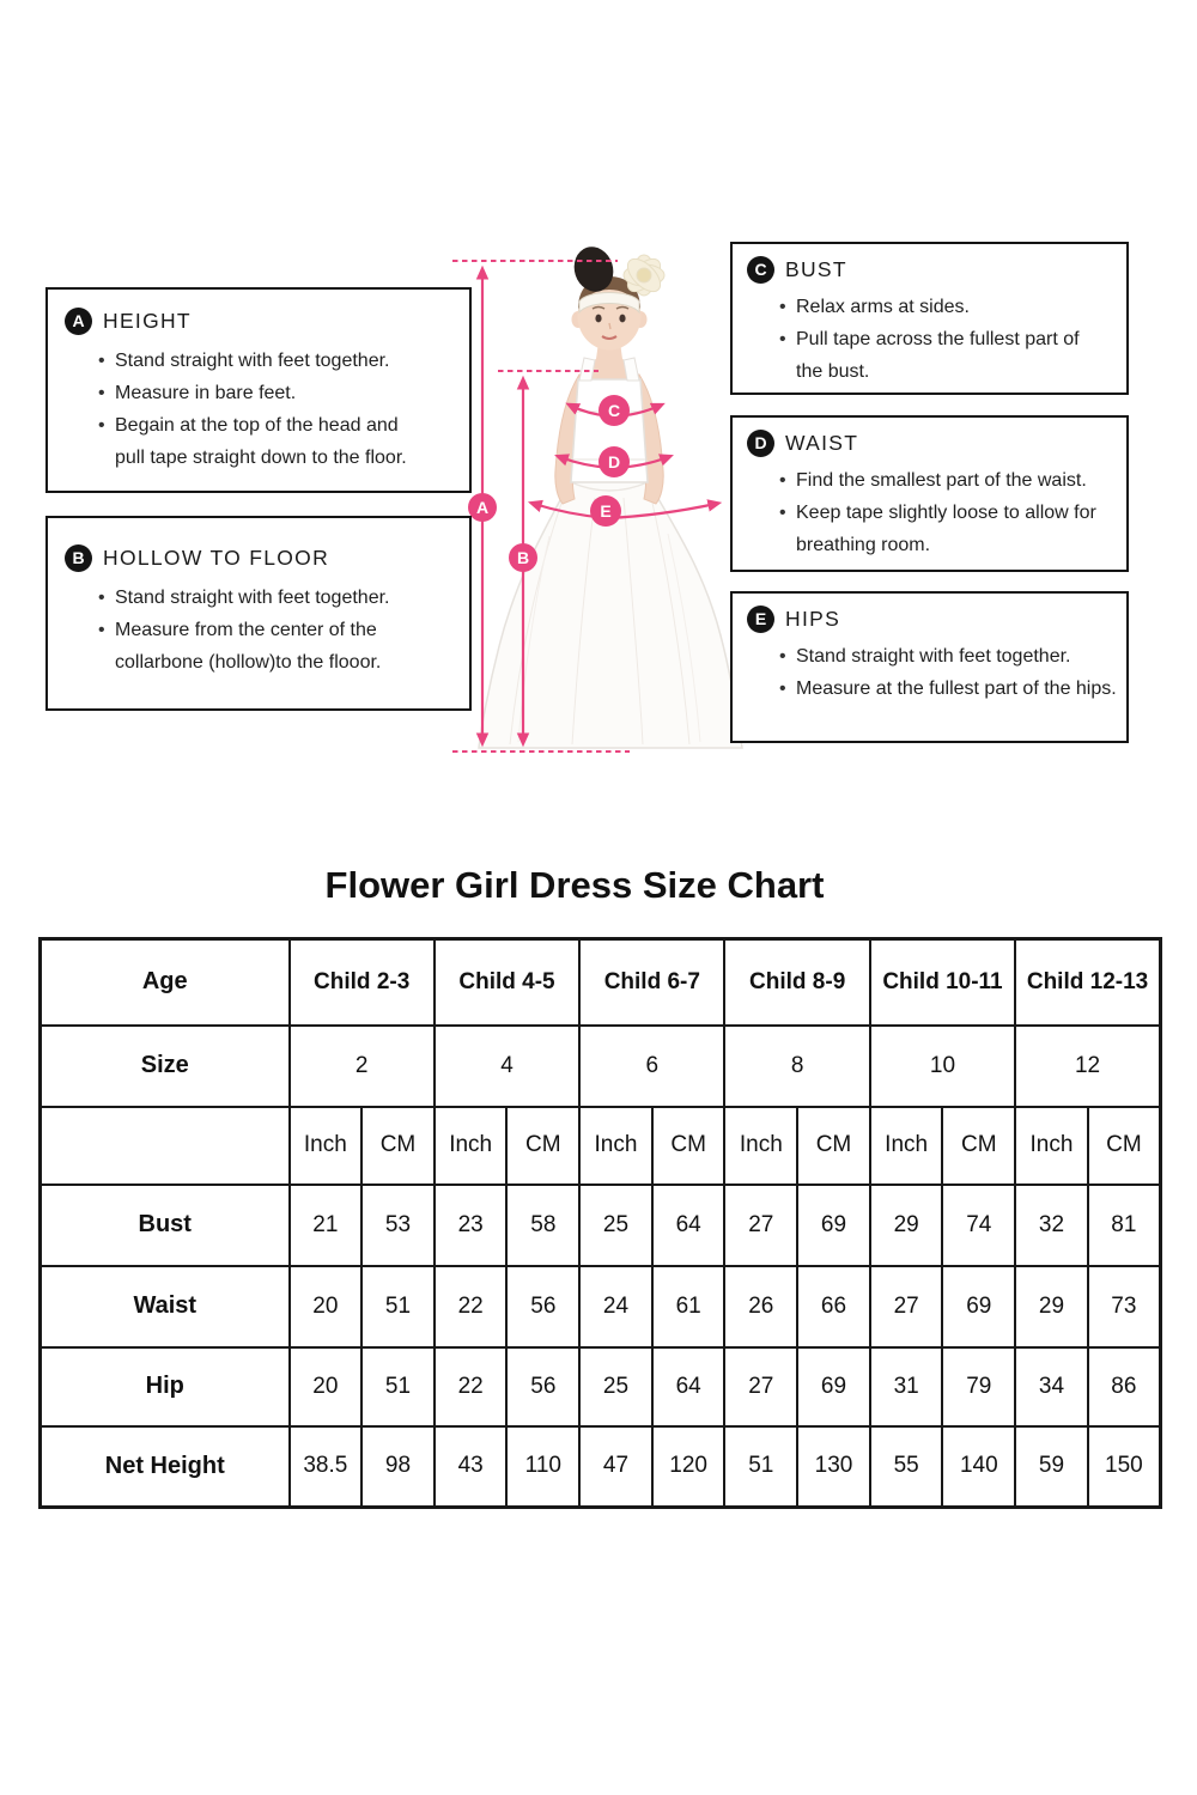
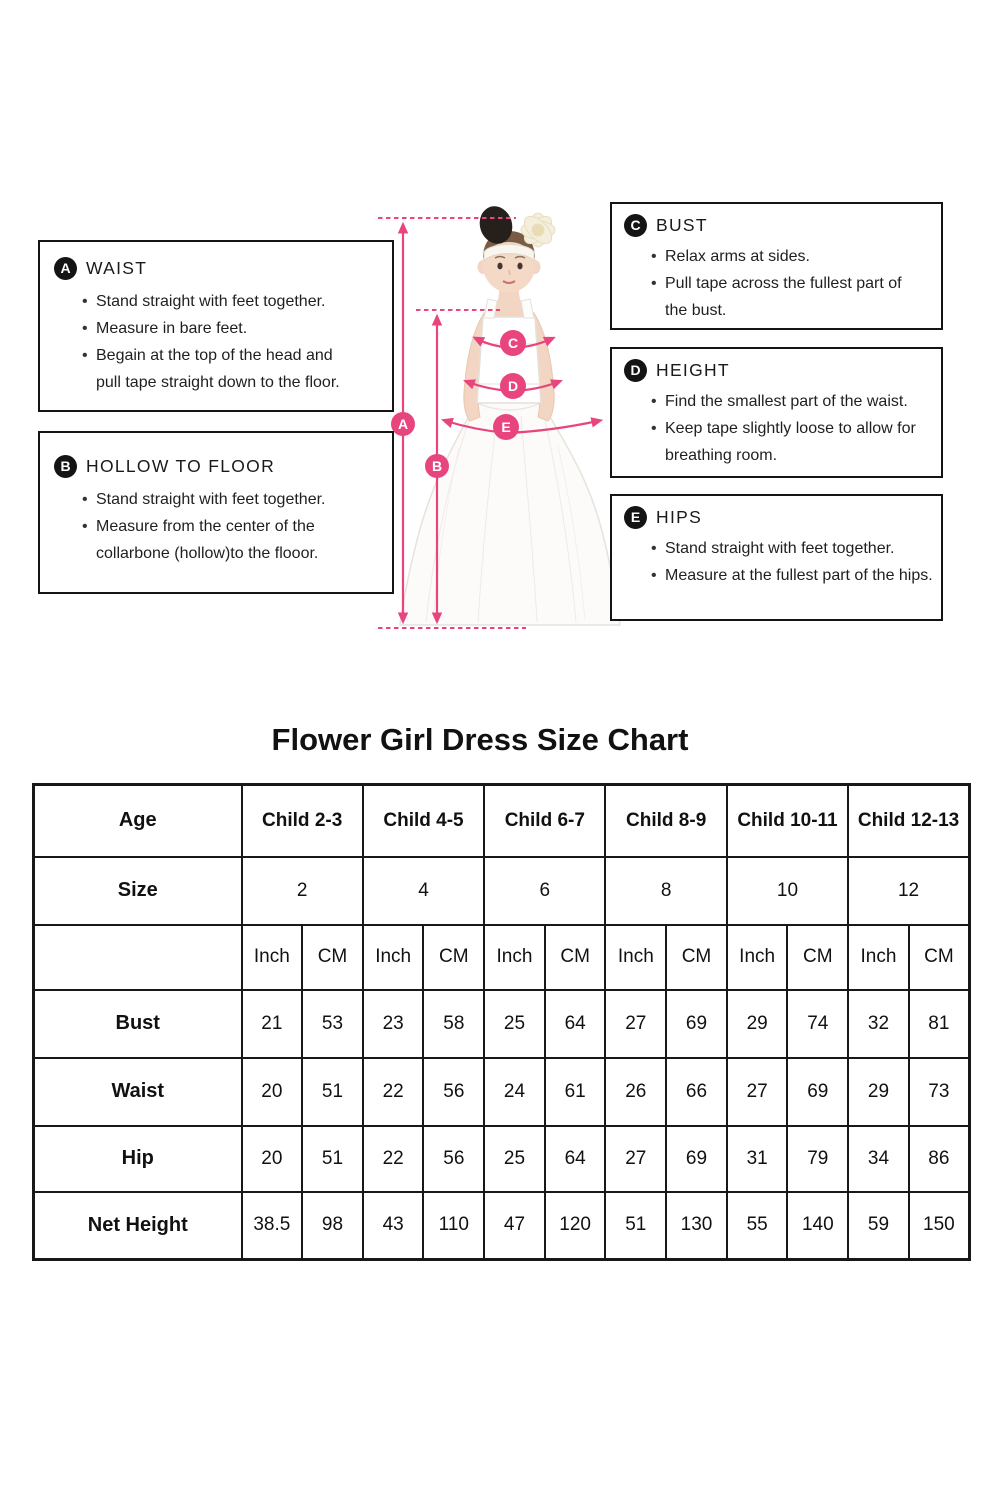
  A
  B
  C
  D
  E
  A
- HEIGHT
+ WAIST
  Stand straight with feet together.
  Measure in bare feet.
  Begain at the top of the head and pull tape straight down to the floor.
  B
  HOLLOW TO FLOOR
  Stand straight with feet together.
  Measure from the center of the collarbone (hollow)to the flooor.
  C
  BUST
  Relax arms at sides.
  Pull tape across the fullest part of the bust.
  D
- WAIST
+ HEIGHT
  Find the smallest part of the waist.
  Keep tape slightly loose to allow for breathing room.
  E
  HIPS
  Stand straight with feet together.
  Measure at the fullest part of the hips.
  Flower Girl Dress Size Chart
  Age	Child 2-3	Child 4-5	Child 6-7	Child 8-9	Child 10-11	Child 12-13
  Size	2	4	6	8	10	12
  	Inch	CM	Inch	CM	Inch	CM	Inch	CM	Inch	CM	Inch	CM
  Bust	21	53	23	58	25	64	27	69	29	74	32	81
  Waist	20	51	22	56	24	61	26	66	27	69	29	73
  Hip	20	51	22	56	25	64	27	69	31	79	34	86
  Net Height	38.5	98	43	110	47	120	51	130	55	140	59	150
